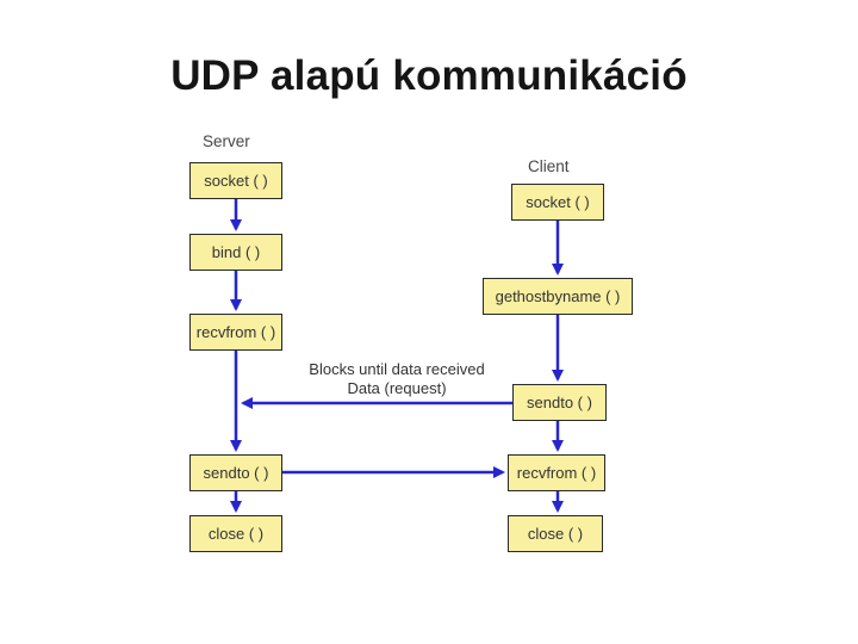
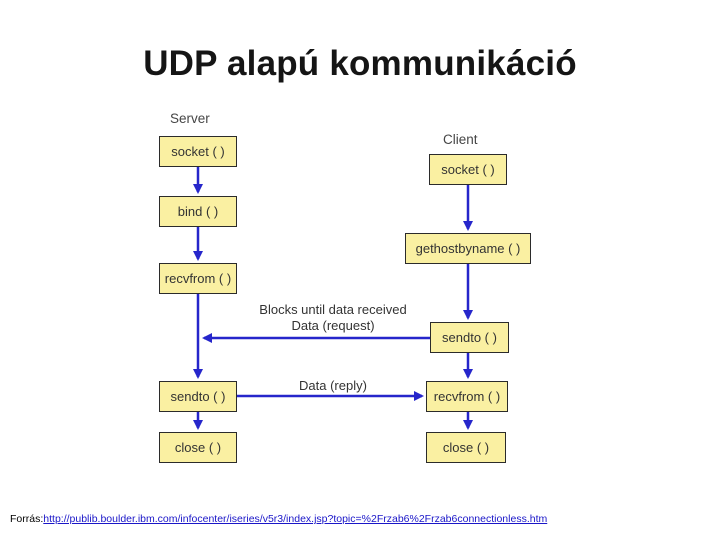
  UDP alapú kommunikáció
  Server
  Client
  socket ( )
  bind ( )
  recvfrom ( )
  sendto ( )
  close ( )
  socket ( )
  gethostbyname ( )
  sendto ( )
  recvfrom ( )
  close ( )
  Blocks until data received
  Data (request)
+ Data (reply)
+ Forrás:http://publib.boulder.ibm.com/infocenter/iseries/v5r3/index.jsp?topic=%2Frzab6%2Frzab6connectionless.htm
